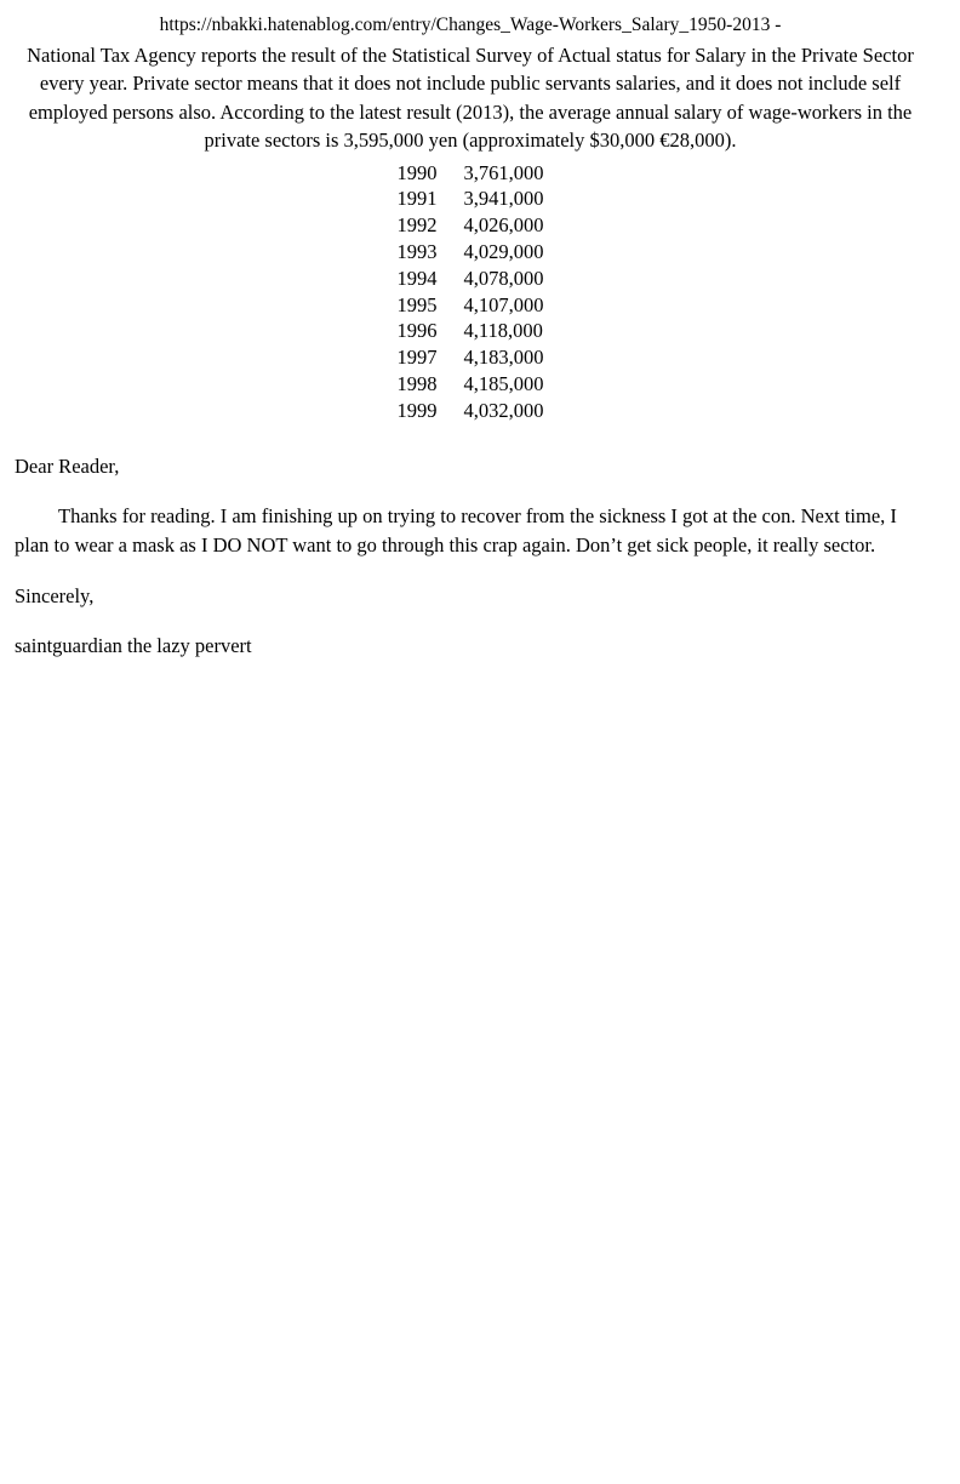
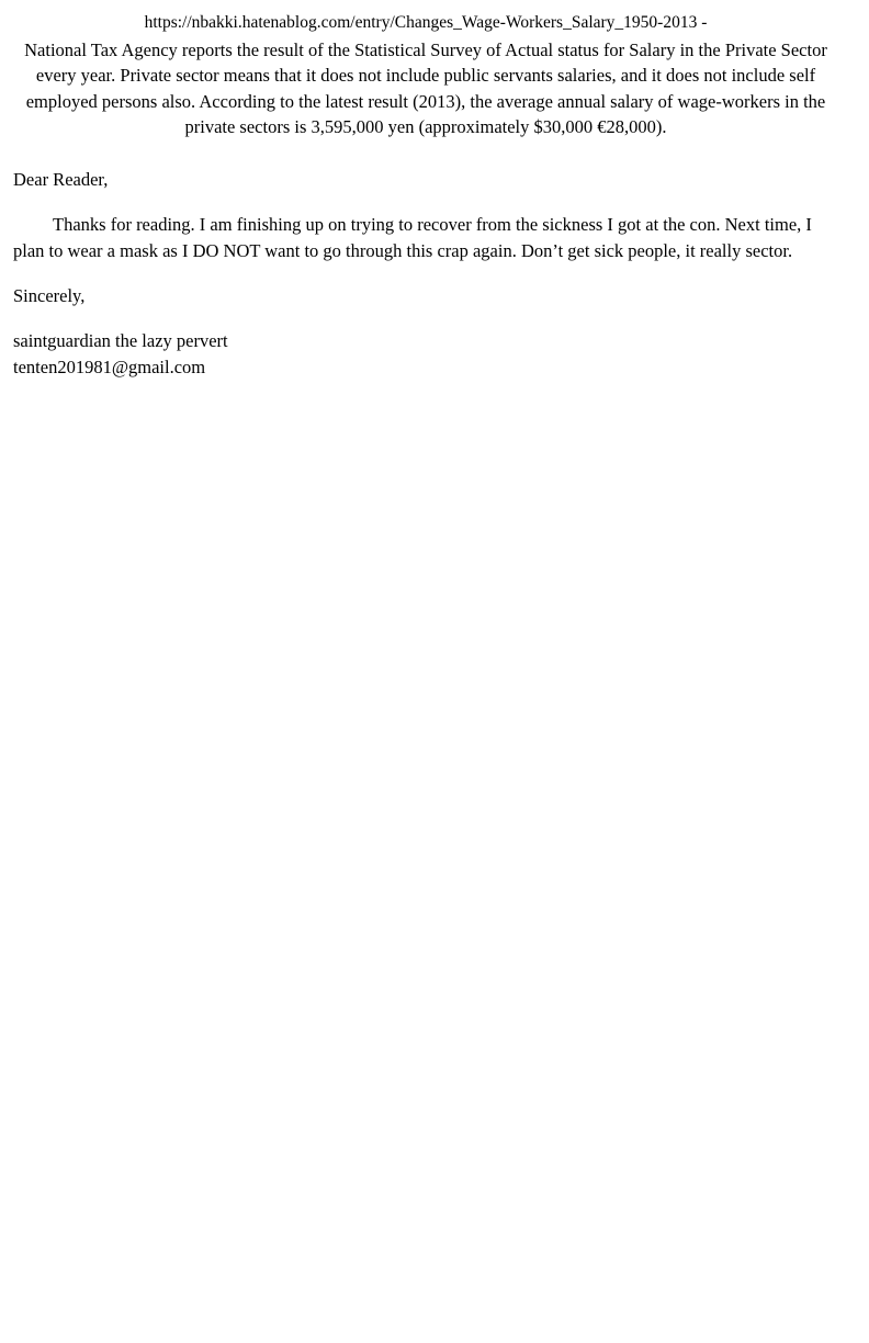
  https://nbakki.hatenablog.com/entry/Changes_Wage-Workers_Salary_1950-2013 -
  National Tax Agency reports the result of the Statistical Survey of Actual status for Salary in the Private Sector every year. Private sector means that it does not include public servants salaries, and it does not include self employed persons also. According to the latest result (2013), the average annual salary of wage-workers in the private sectors is 3,595,000 yen (approximately $30,000 €28,000).
- 1990	3,761,000
- 1991	3,941,000
- 1992	4,026,000
- 1993	4,029,000
- 1994	4,078,000
- 1995	4,107,000
- 1996	4,118,000
- 1997	4,183,000
- 1998	4,185,000
- 1999	4,032,000
  Dear Reader,
  Thanks for reading. I am finishing up on trying to recover from the sickness I got at the con. Next time, I plan to wear a mask as I DO NOT want to go through this crap again. Don’t get sick people, it really sector.
  Sincerely,
  saintguardian the lazy pervert
+ tenten201981@gmail.com
